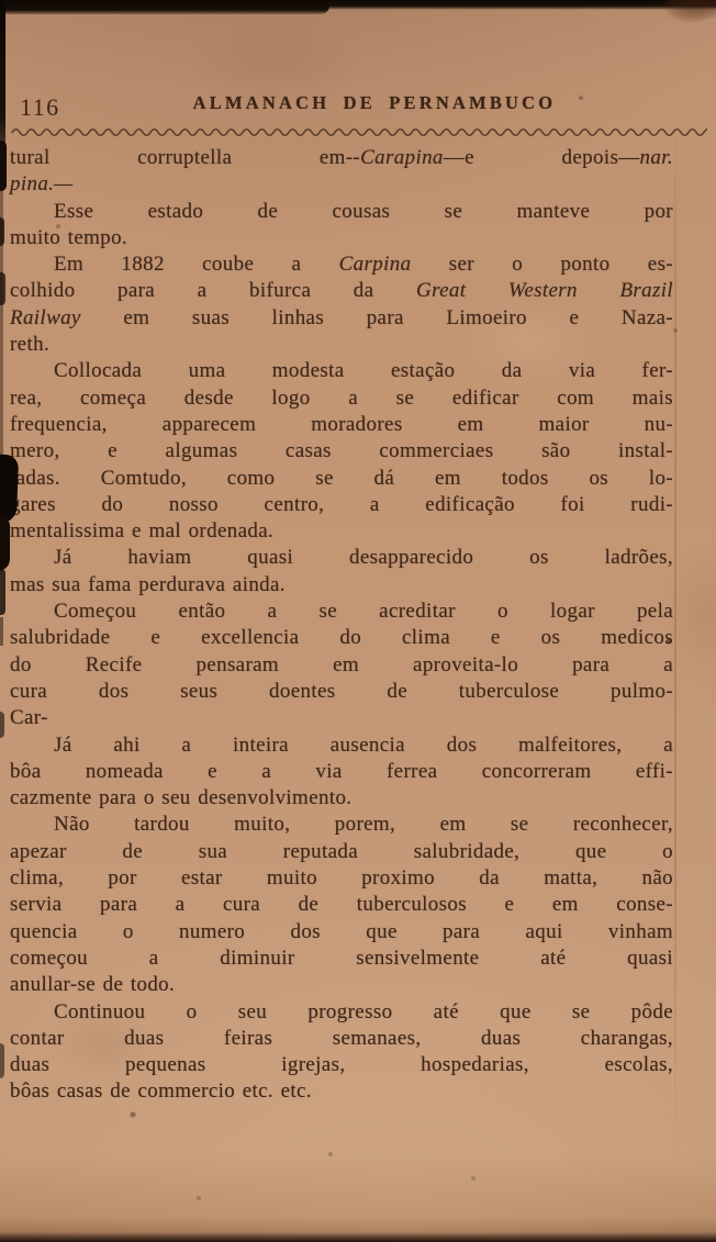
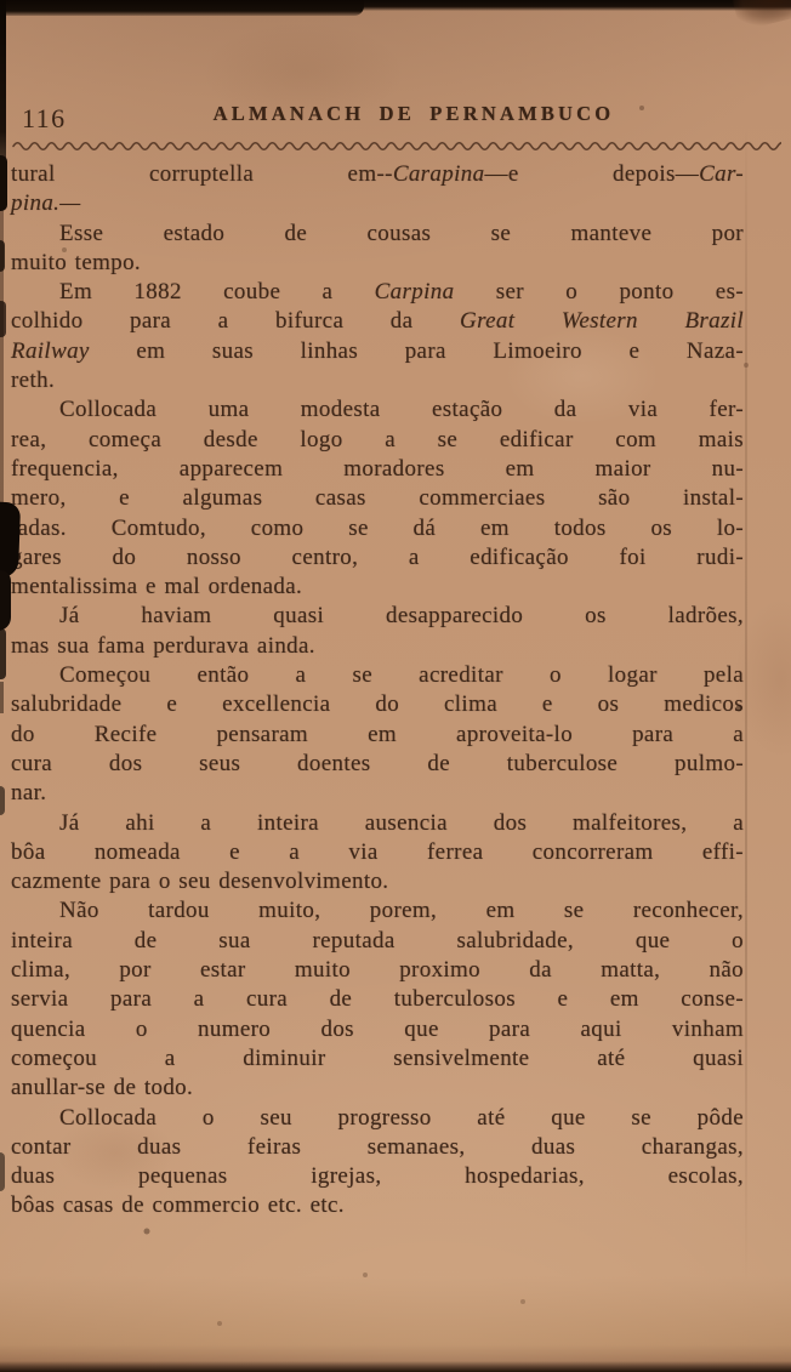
  116
  ALMANACH DE PERNAMBUCO
- tural corruptella em--Carapina—e depois—nar.
+ tural corruptella em--Carapina—e depois—Car-
  pina.—
  Esse estado de cousas se manteve por
  muito tempo.
  Em 1882 coube a Carpina ser o ponto es-
  colhido para a bifurca da Great Western Brazil
  Railway em suas linhas para Limoeiro e Naza-
  reth.
  Collocada uma modesta estação da via fer-
  rea, começa desde logo a se edificar com mais
  frequencia, apparecem moradores em maior nu-
  mero, e algumas casas commerciaes são instal-
  adas. Comtudo, como se dá em todos os lo-
  ares do nosso centro, a edificação foi rudi-
  mentalissima e mal ordenada.
  Já haviam quasi desapparecido os ladrões,
  mas sua fama perdurava ainda.
  Começou então a se acreditar o logar pela
  salubridade e excellencia do clima e os medicos
  do Recife pensaram em aproveita-lo para a
  cura dos seus doentes de tuberculose pulmo-
- Car-
+ nar.
  Já ahi a inteira ausencia dos malfeitores, a
  bôa nomeada e a via ferrea concorreram effi-
  cazmente para o seu desenvolvimento.
  Não tardou muito, porem, em se reconhecer,
- apezar de sua reputada salubridade, que o
+ inteira de sua reputada salubridade, que o
  clima, por estar muito proximo da matta, não
  servia para a cura de tuberculosos e em conse-
  quencia o numero dos que para aqui vinham
  começou a diminuir sensivelmente até quasi
  anullar-se de todo.
- Continuou o seu progresso até que se pôde
+ Collocada o seu progresso até que se pôde
  contar duas feiras semanaes, duas charangas,
  duas pequenas igrejas, hospedarias, escolas,
  bôas casas de commercio etc. etc.
